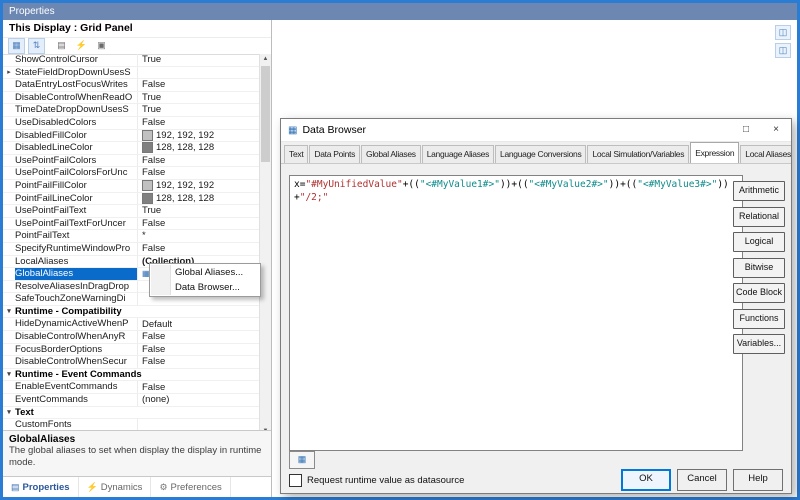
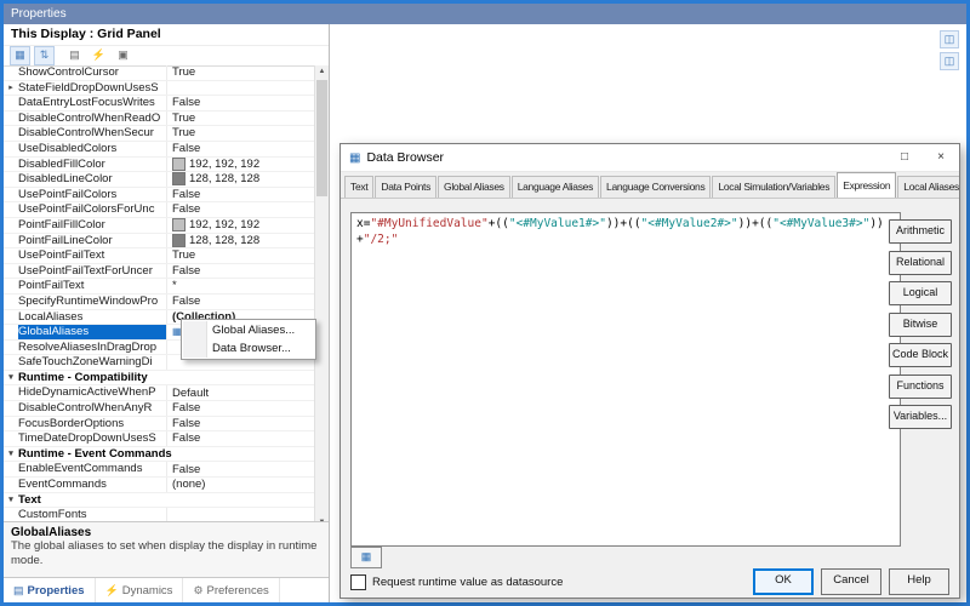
  Properties
  This Display : Grid Panel
  ▦
  ⇅
  ▤
  ⚡
  ▣
  ShowControlCursor
  True
  StateFieldDropDownUsesS
  DataEntryLostFocusWrites
  False
  DisableControlWhenReadO
  True
- TimeDateDropDownUsesS
+ DisableControlWhenSecur
  True
  UseDisabledColors
  False
  DisabledFillColor
  192, 192, 192
  DisabledLineColor
  128, 128, 128
  UsePointFailColors
  False
  UsePointFailColorsForUnc
  False
  PointFailFillColor
  192, 192, 192
  PointFailLineColor
  128, 128, 128
  UsePointFailText
  True
  UsePointFailTextForUncer
  False
  PointFailText
  *
  SpecifyRuntimeWindowPro
  False
  LocalAliases
  (Collection)
  GlobalAliases
  ▦
  ResolveAliasesInDragDrop
  SafeTouchZoneWarningDi
  Runtime - Compatibility
  HideDynamicActiveWhenP
  Default
  DisableControlWhenAnyR
  False
  FocusBorderOptions
  False
- DisableControlWhenSecur
+ TimeDateDropDownUsesS
  False
  Runtime - Event Commands
  EnableEventCommands
  False
  EventCommands
  (none)
  Text
  CustomFonts
  GlobalAliases
  The global aliases to set when display the display in runtime mode.
  ▤
  Properties
  ⚡
  Dynamics
  ⚙
  Preferences
  ◫
  ◫
  Global Aliases...
  Data Browser...
  ▦
  Data Browser
  □
  ×
  Text
  Data Points
  Global Aliases
  Language Aliases
  Language Conversions
  Local Simulation/Variables
  Expression
  Local Aliases
  x="#MyUnifiedValue"+(("<#MyValue1#>"))+(("<#MyValue2#>"))+(("<#MyValue3#>"))+"/2;"
  Arithmetic
  Relational
  Logical
  Bitwise
  Code Block
  Functions
  Variables...
  ▦
  Request runtime value as datasource
  OK
  Cancel
  Help
